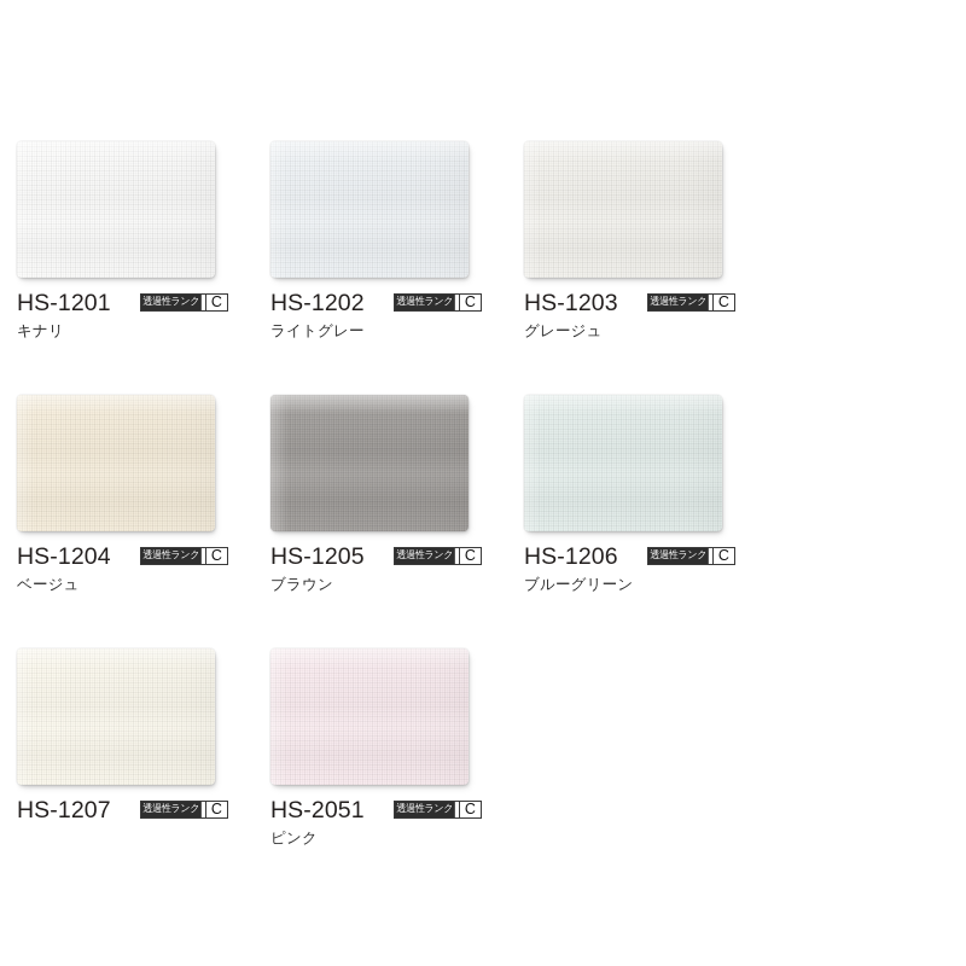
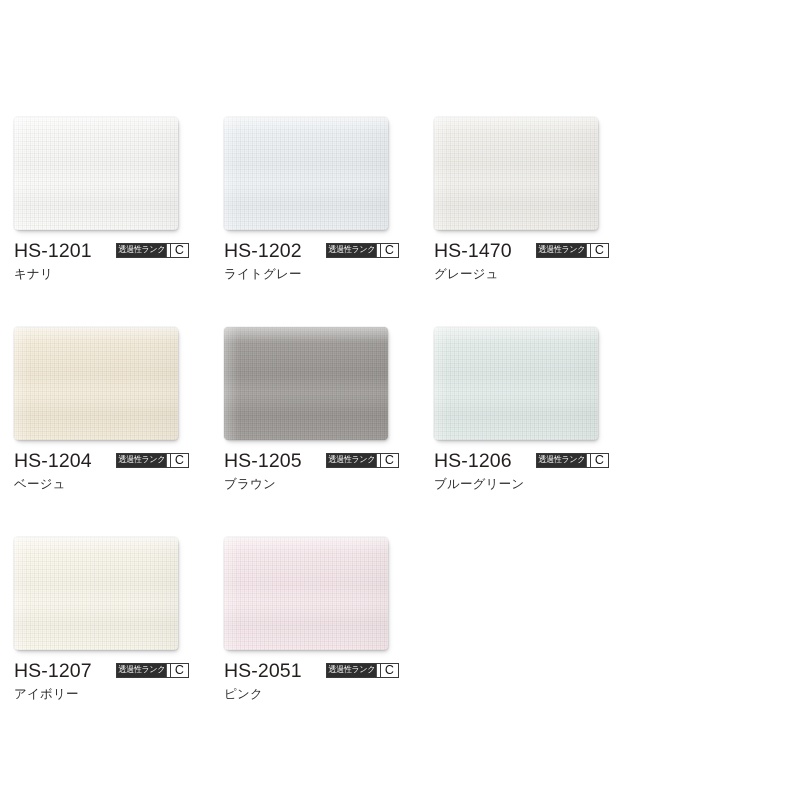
  HS-1201
  透過性ランク
  C
  キナリ
  HS-1202
  透過性ランク
  C
  ライトグレー
- HS-1203
+ HS-1470
  透過性ランク
  C
  グレージュ
  HS-1204
  透過性ランク
  C
  ベージュ
  HS-1205
  透過性ランク
  C
  ブラウン
  HS-1206
  透過性ランク
  C
  ブルーグリーン
  HS-1207
  透過性ランク
  C
+ アイボリー
  HS-2051
  透過性ランク
  C
  ピンク
